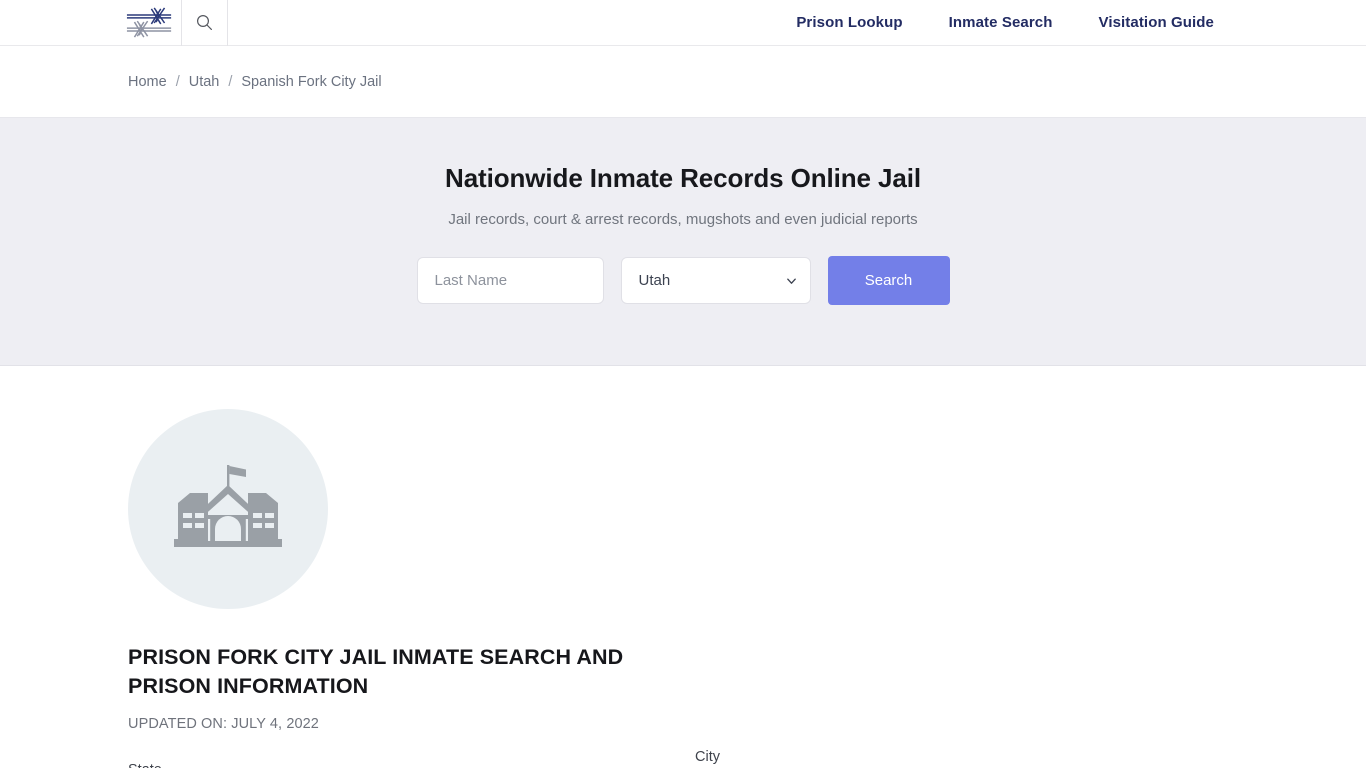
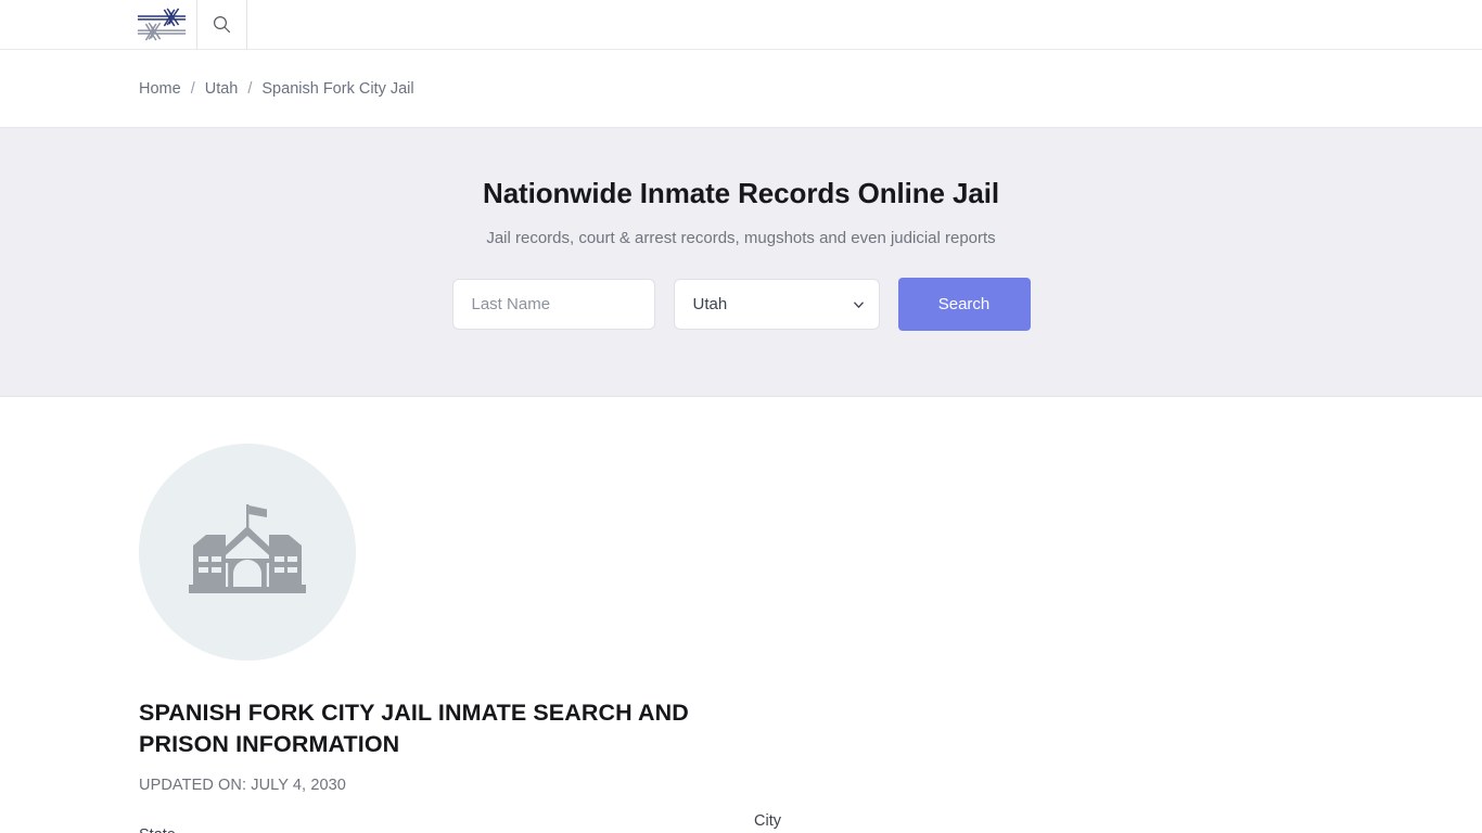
- Prison Lookup
- Inmate Search
- Visitation Guide
  Home
  /
  Utah
  /
  Spanish Fork City Jail
  Nationwide Inmate Records Online Jail
  Jail records, court & arrest records, mugshots and even judicial reports
  Last Name
  Utah
  Search
- PRISON FORK CITY JAIL INMATE SEARCH AND PRISON INFORMATION
+ SPANISH FORK CITY JAIL INMATE SEARCH AND PRISON INFORMATION
- UPDATED ON: JULY 4, 2022
+ UPDATED ON: JULY 4, 2030
  City
